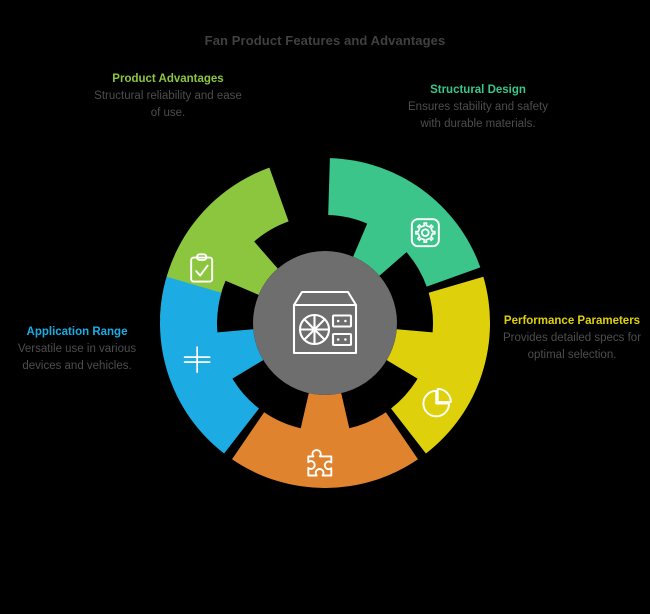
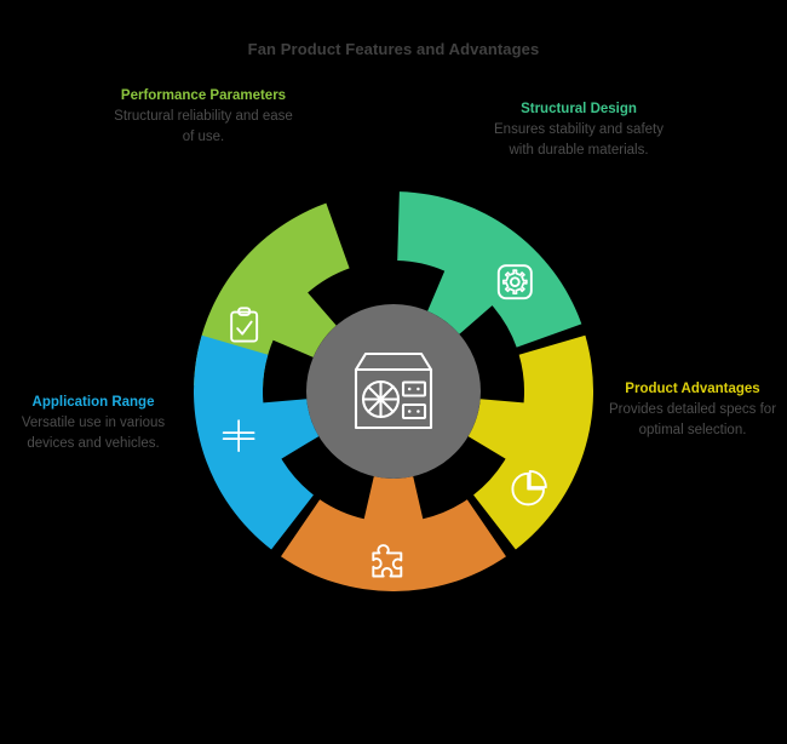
  Fan Product Features and Advantages
- Product Advantages
+ Performance Parameters
  Structural reliability and ease of use.
  Structural Design
  Ensures stability and safety with durable materials.
- Performance Parameters
+ Product Advantages
  Provides detailed specs for optimal selection.
  Application Range
  Versatile use in various devices and vehicles.
